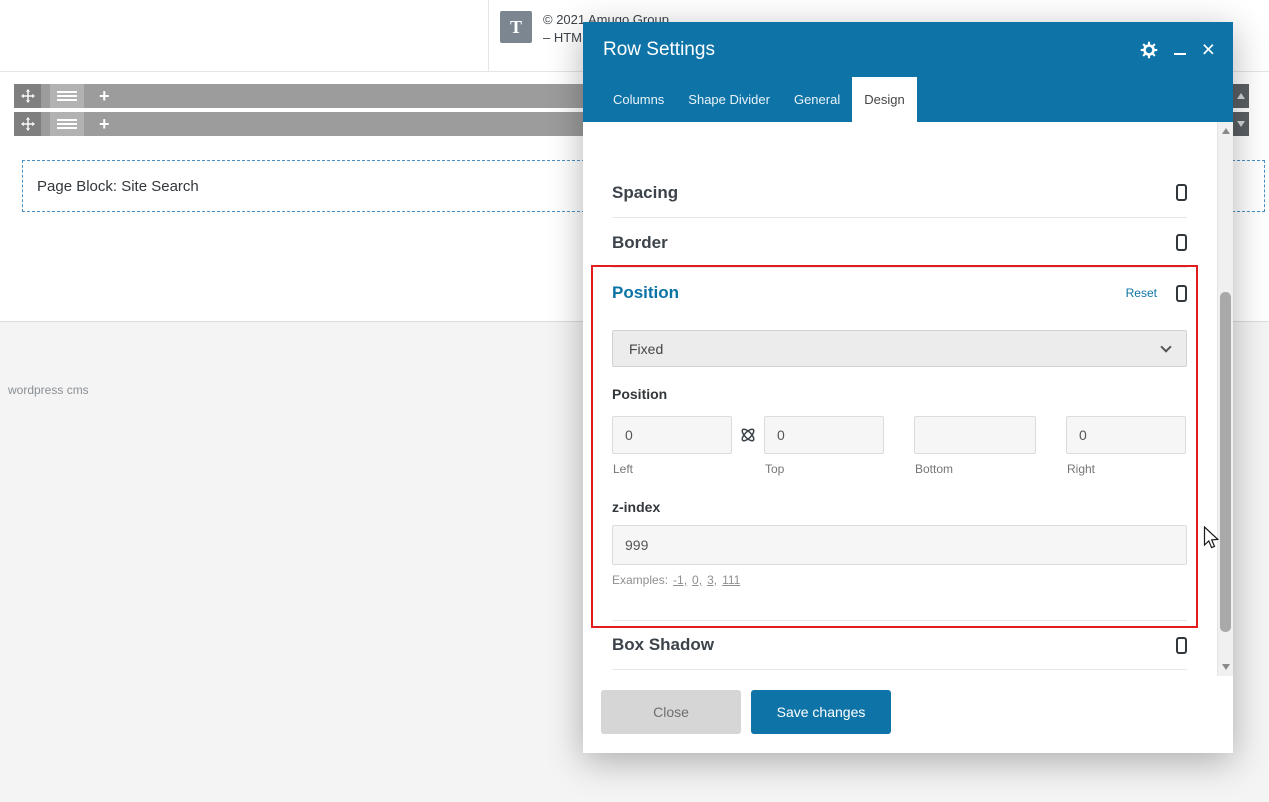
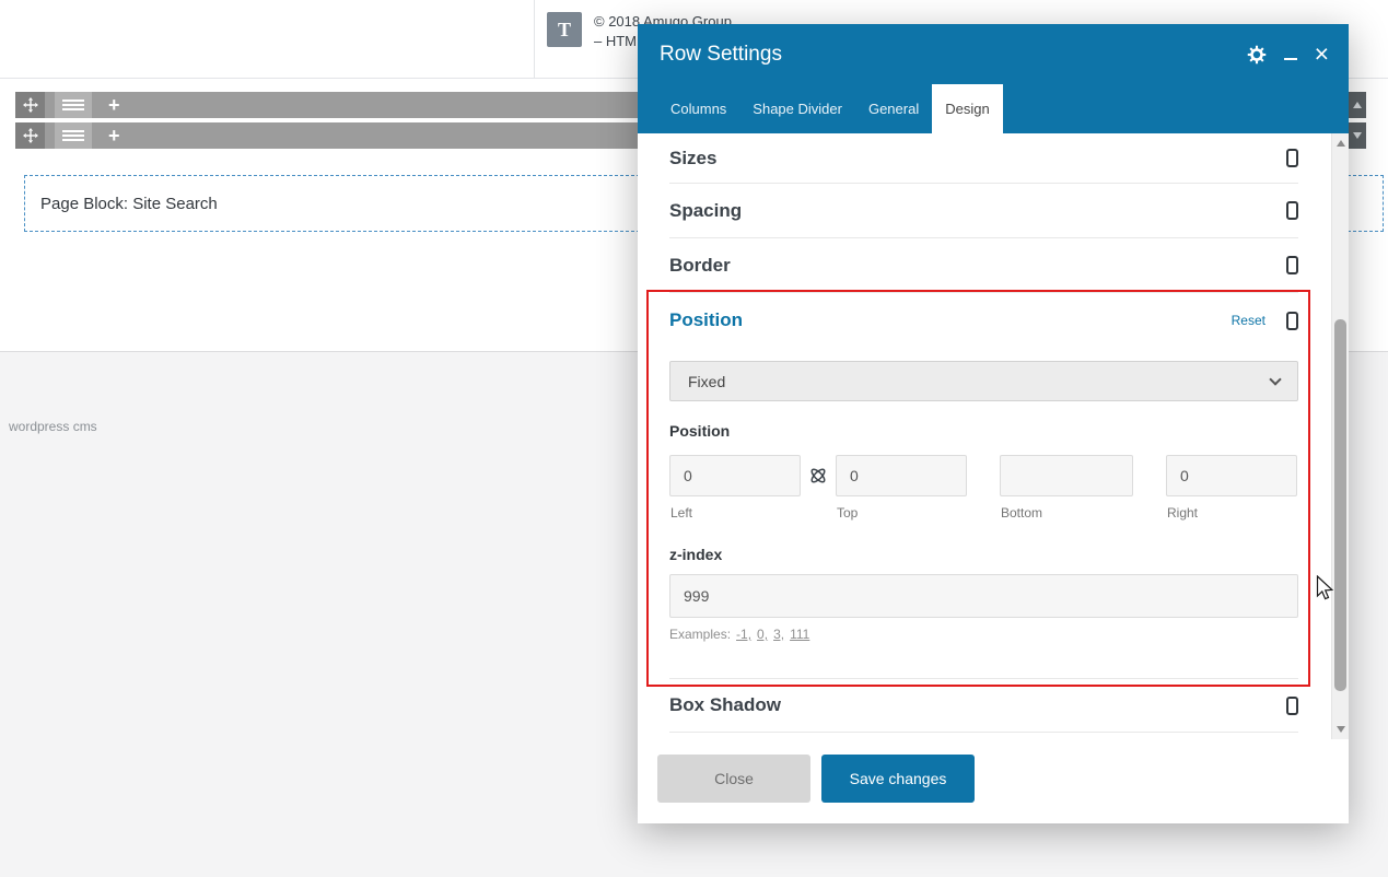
  T
- © 2021 Amugo Group
+ © 2018 Amugo Group
  – HTM
  +
  +
  Page Block: Site Search
  wordpress cms
  Row Settings
  ×
  Columns
  Shape Divider
  General
  Design
+ Sizes
  Spacing
  Border
  Position
  Reset
  Fixed
  Position
  0
  0
  0
  Left
  Top
  Bottom
  Right
  z-index
  999
  Examples: -1, 0, 3, 111
  Box Shadow
  Close
  Save changes
